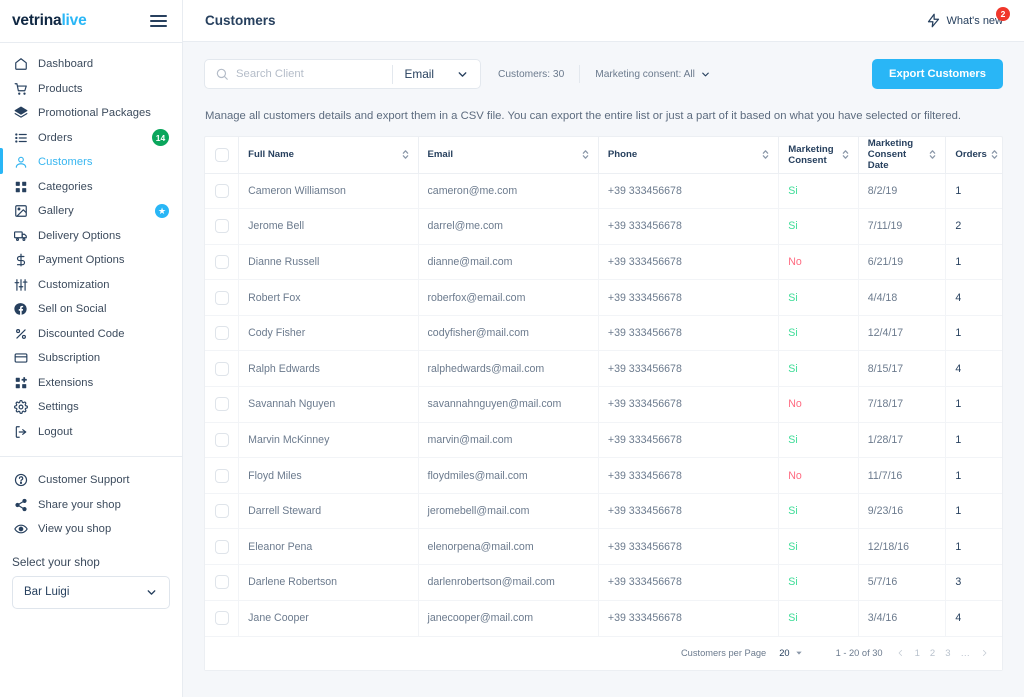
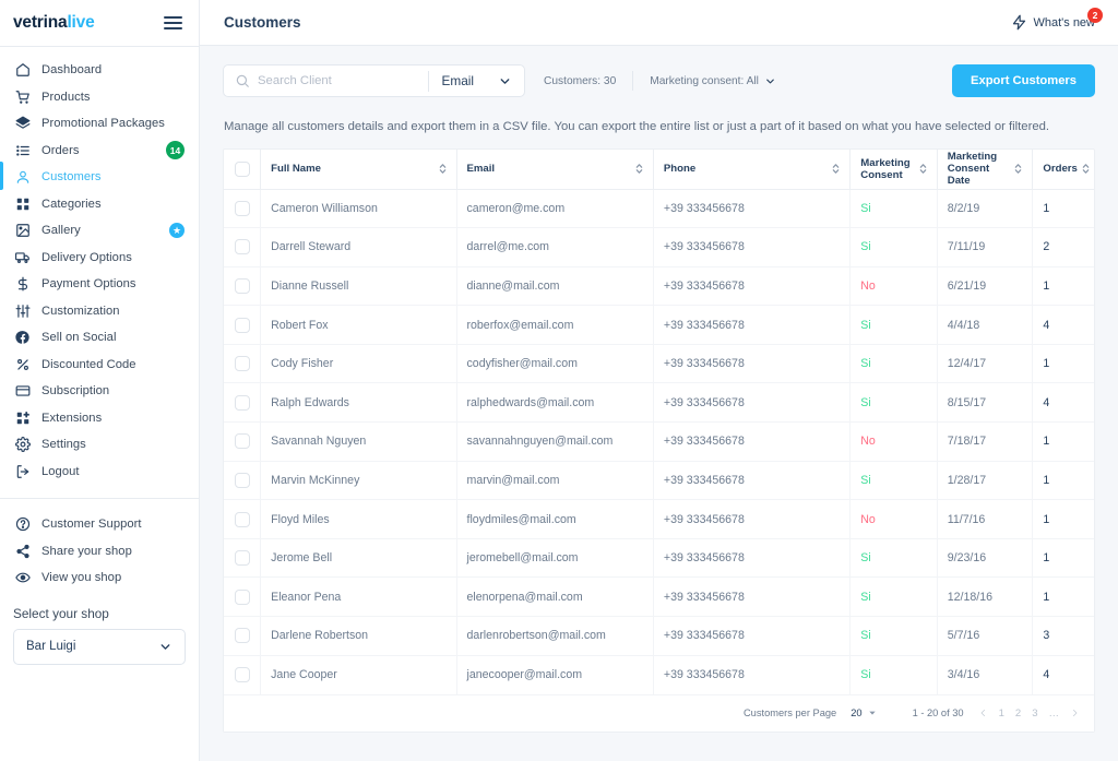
  vetrinalive
  Dashboard
  Products
  Promotional Packages
  Orders
  14
  Customers
  Categories
  Gallery
  ★
  Delivery Options
  Payment Options
  Customization
  Sell on Social
  Discounted Code
  Subscription
  Extensions
  Settings
  Logout
  Customer Support
  Share your shop
  View you shop
  Select your shop
  Bar Luigi
  Customers
  What's new
  2
  Search Client
  Email
  Customers: 30
  Marketing consent: All
  Export Customers
  Manage all customers details and export them in a CSV file. You can export the entire list or just a part of it based on what you have selected or filtered.
  	Full Name	Email	Phone	Marketing Consent	Marketing Consent Date	Orders
  	Cameron Williamson	cameron@me.com	+39 333456678	Si	8/2/19	1
- 	Jerome Bell	darrel@me.com	+39 333456678	Si	7/11/19	2
+ 	Darrell Steward	darrel@me.com	+39 333456678	Si	7/11/19	2
  	Dianne Russell	dianne@mail.com	+39 333456678	No	6/21/19	1
  	Robert Fox	roberfox@email.com	+39 333456678	Si	4/4/18	4
  	Cody Fisher	codyfisher@mail.com	+39 333456678	Si	12/4/17	1
  	Ralph Edwards	ralphedwards@mail.com	+39 333456678	Si	8/15/17	4
  	Savannah Nguyen	savannahnguyen@mail.com	+39 333456678	No	7/18/17	1
  	Marvin McKinney	marvin@mail.com	+39 333456678	Si	1/28/17	1
  	Floyd Miles	floydmiles@mail.com	+39 333456678	No	11/7/16	1
- 	Darrell Steward	jeromebell@mail.com	+39 333456678	Si	9/23/16	1
+ 	Jerome Bell	jeromebell@mail.com	+39 333456678	Si	9/23/16	1
  	Eleanor Pena	elenorpena@mail.com	+39 333456678	Si	12/18/16	1
  	Darlene Robertson	darlenrobertson@mail.com	+39 333456678	Si	5/7/16	3
  	Jane Cooper	janecooper@mail.com	+39 333456678	Si	3/4/16	4
  Customers per Page
  20
  1 - 20 of 30
  1
  2
  3
  …
